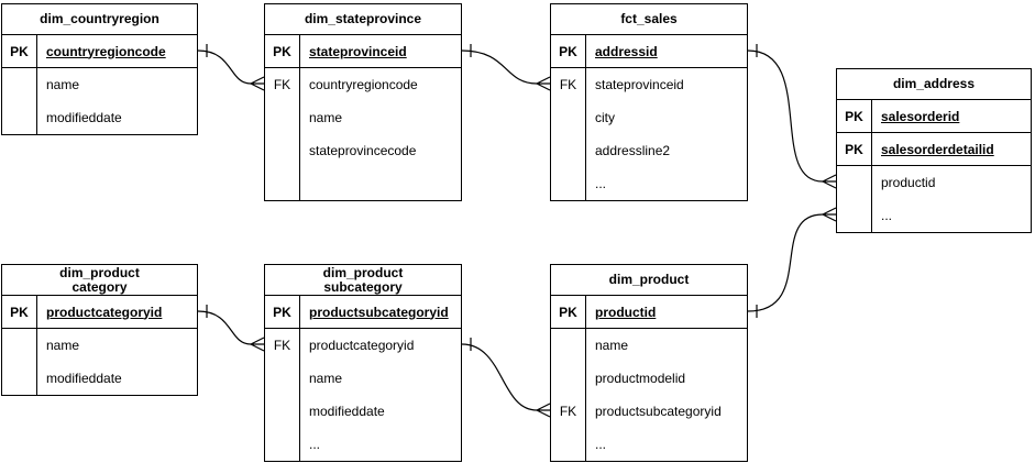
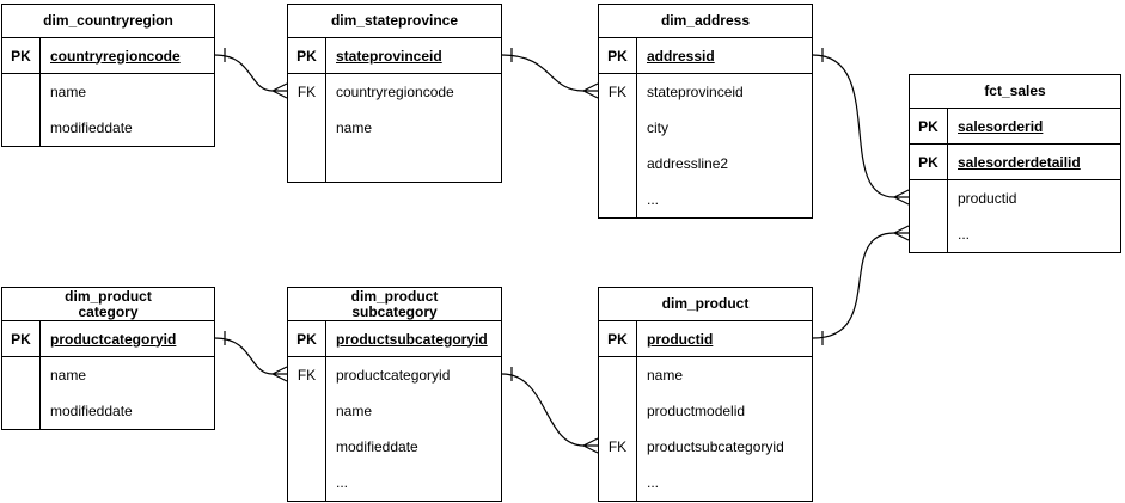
  dim_countryregion
  PK
  countryregioncode
  name
  modifieddate
  dim_stateprovince
  PK
  stateprovinceid
  FK
  countryregioncode
  name
- stateprovincecode
- fct_sales
+ dim_address
  PK
  addressid
  FK
  stateprovinceid
  city
  addressline2
  ...
- dim_address
+ fct_sales
  PK
  salesorderid
  PK
  salesorderdetailid
  productid
  ...
  dim_product
  category
  PK
  productcategoryid
  name
  modifieddate
  dim_product
  subcategory
  PK
  productsubcategoryid
  FK
  productcategoryid
  name
  modifieddate
  ...
  dim_product
  PK
  productid
  name
  productmodelid
  FK
  productsubcategoryid
  ...
